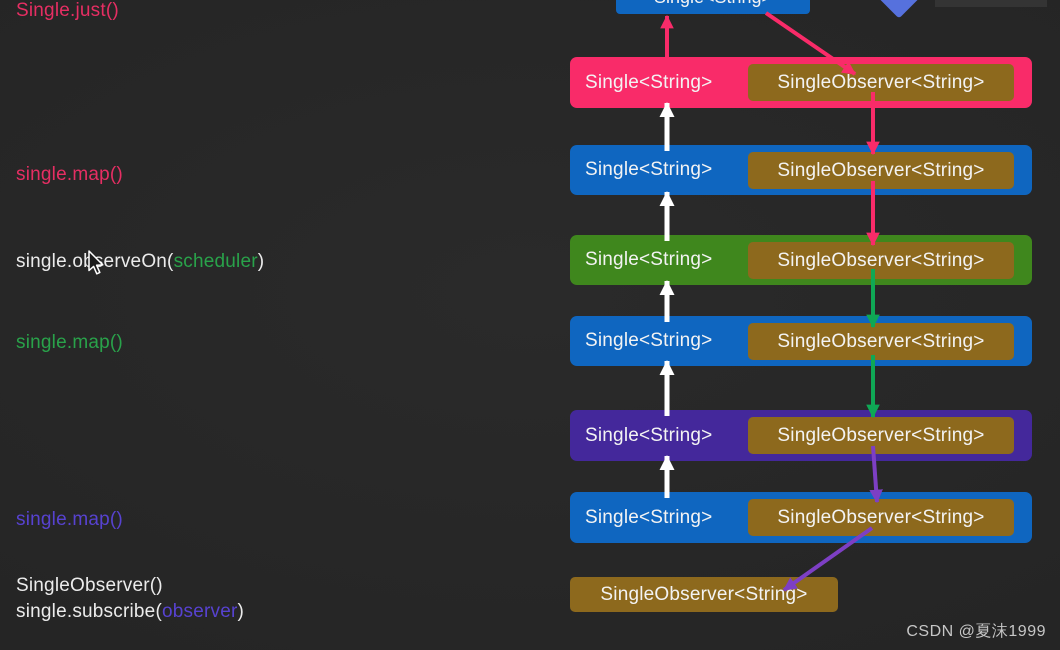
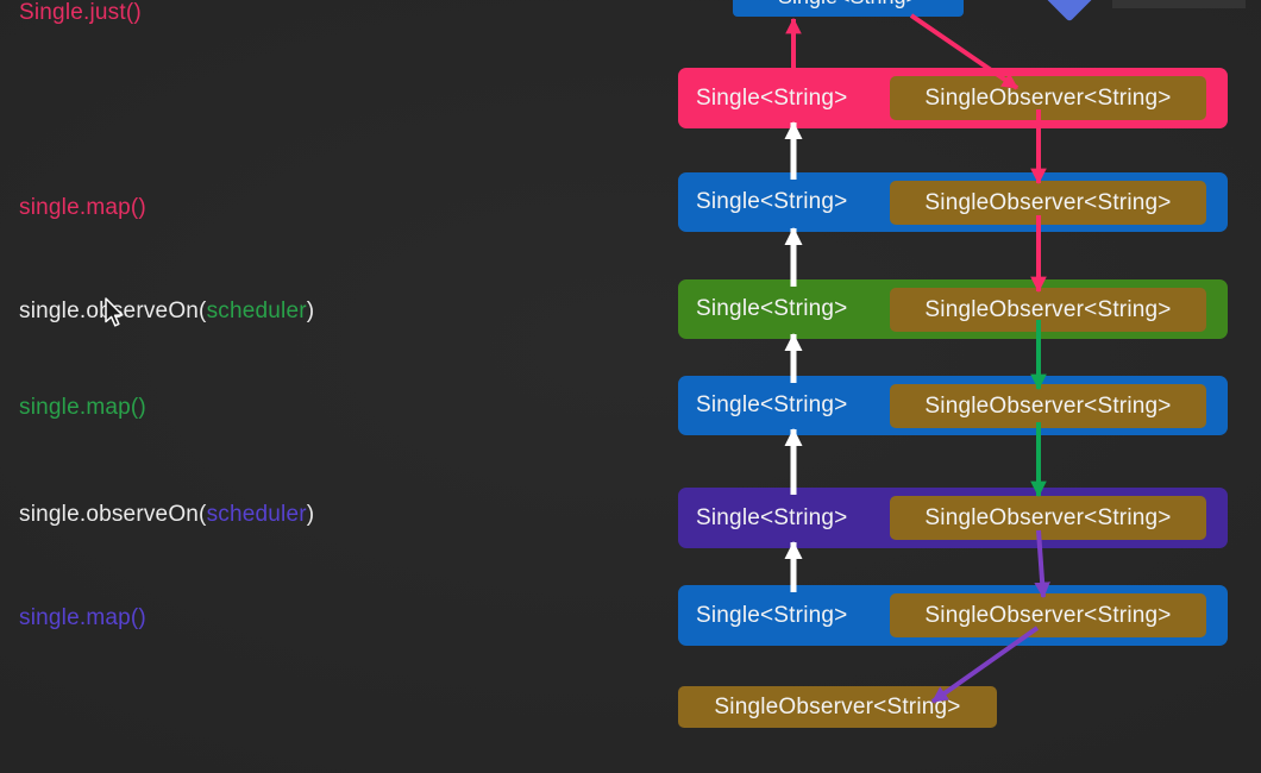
  Single.just()
  single.map()
  single.oerveOn(scheduler)
  single.map()
+ single.observeOn(scheduler)
  single.map()
- SingleObserver()
- single.subscribe(observer)
  Single<String>
  SingleObserver<String>
  Single<String>
  SingleObserver<String>
  Single<String>
  SingleObserver<String>
  Single<String>
  SingleObserver<String>
  Single<String>
  SingleObserver<String>
  Single<String>
  SingleObserver<String>
  SingleObserver<String>
- CSDN @夏沫1999
